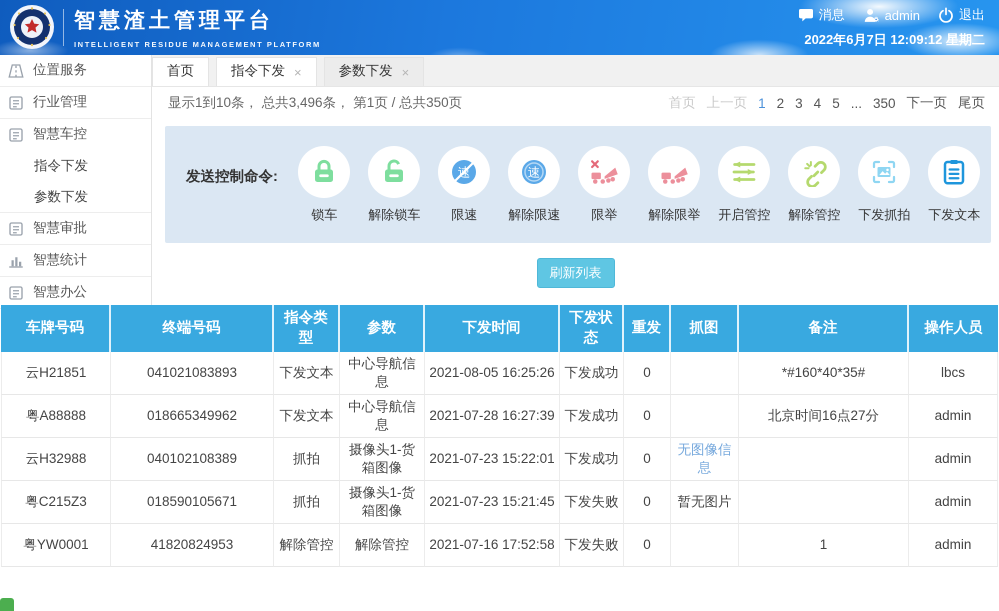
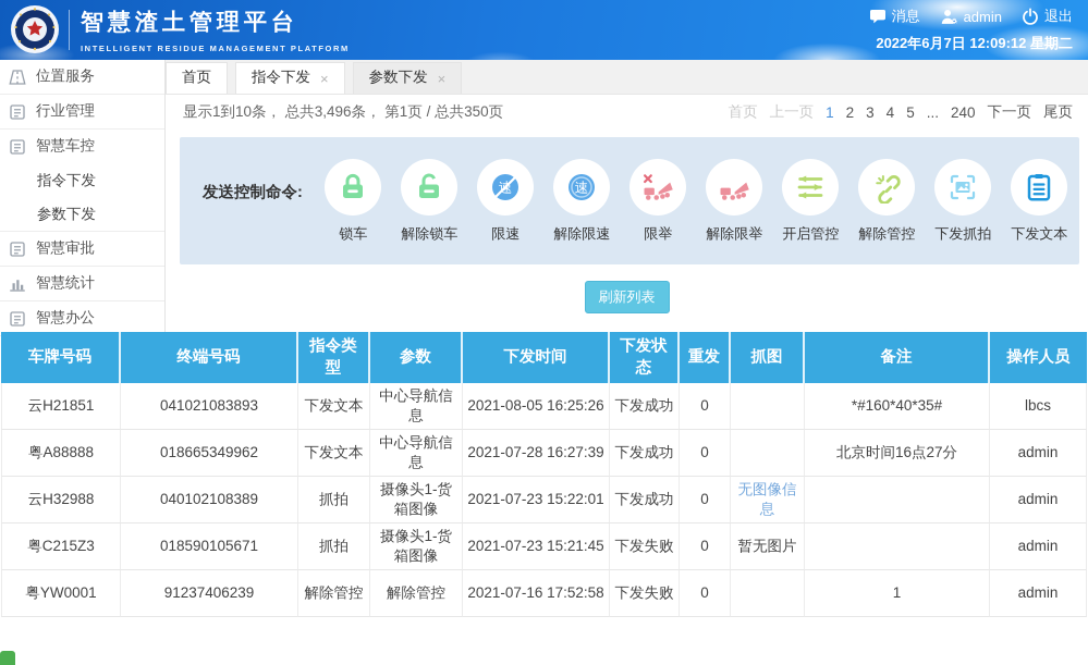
  智慧渣土管理平台
  INTELLIGENT RESIDUE MANAGEMENT PLATFORM
  消息
  admin
  退出
  2022年6月7日 12:09:12 星期二
  位置服务
  行业管理
  智慧车控
  指令下发
  参数下发
  智慧审批
  智慧统计
  智慧办公
  首页
  指令下发
  ×
  参数下发
  ×
  显示1到10条， 总共3,496条， 第1页 / 总共350页
  首页
  上一页
  1
  2
  3
  4
  5
  ...
- 350
+ 240
  下一页
  尾页
  发送控制命令:
  锁车
  解除锁车
  限速
  速
  解除限速
  限举
  解除限举
  开启管控
  解除管控
  下发抓拍
  下发文本
  刷新列表
  车牌号码	终端号码	指令类型	参数	下发时间	下发状态	重发	抓图	备注	操作人员
  云H21851	041021083893	下发文本	中心导航信息	2021-08-05 16:25:26	下发成功	0		*#160*40*35#	lbcs
  粤A88888	018665349962	下发文本	中心导航信息	2021-07-28 16:27:39	下发成功	0		北京时间16点27分	admin
  云H32988	040102108389	抓拍	摄像头1-货箱图像	2021-07-23 15:22:01	下发成功	0	无图像信息		admin
  粤C215Z3	018590105671	抓拍	摄像头1-货箱图像	2021-07-23 15:21:45	下发失败	0	暂无图片		admin
- 粤YW0001	41820824953	解除管控	解除管控	2021-07-16 17:52:58	下发失败	0		1	admin
+ 粤YW0001	91237406239	解除管控	解除管控	2021-07-16 17:52:58	下发失败	0		1	admin
